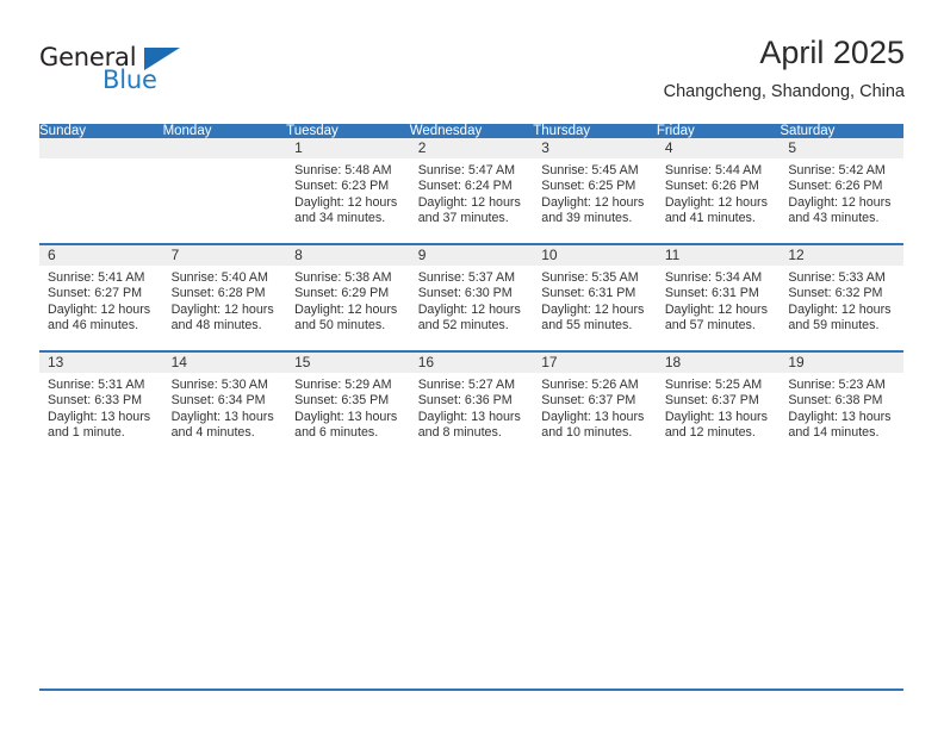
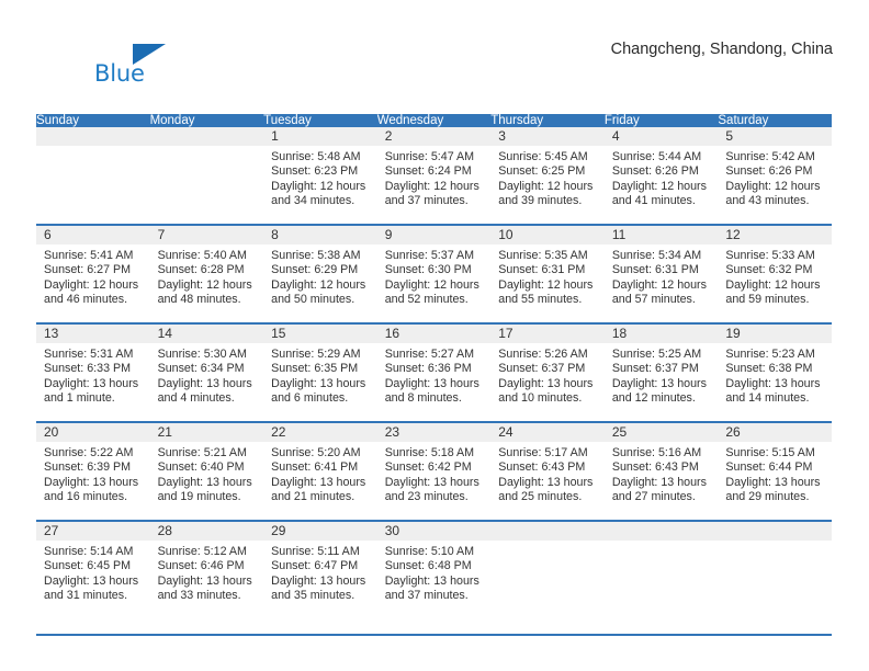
- General
  Blue
- April 2025
  Changcheng, Shandong, China
  Sunday	Monday	Tuesday	Wednesday	Thursday	Friday	Saturday
  		1 Sunrise: 5:48 AM Sunset: 6:23 PM Daylight: 12 hours and 34 minutes.	2 Sunrise: 5:47 AM Sunset: 6:24 PM Daylight: 12 hours and 37 minutes.	3 Sunrise: 5:45 AM Sunset: 6:25 PM Daylight: 12 hours and 39 minutes.	4 Sunrise: 5:44 AM Sunset: 6:26 PM Daylight: 12 hours and 41 minutes.	5 Sunrise: 5:42 AM Sunset: 6:26 PM Daylight: 12 hours and 43 minutes.
  6 Sunrise: 5:41 AM Sunset: 6:27 PM Daylight: 12 hours and 46 minutes.	7 Sunrise: 5:40 AM Sunset: 6:28 PM Daylight: 12 hours and 48 minutes.	8 Sunrise: 5:38 AM Sunset: 6:29 PM Daylight: 12 hours and 50 minutes.	9 Sunrise: 5:37 AM Sunset: 6:30 PM Daylight: 12 hours and 52 minutes.	10 Sunrise: 5:35 AM Sunset: 6:31 PM Daylight: 12 hours and 55 minutes.	11 Sunrise: 5:34 AM Sunset: 6:31 PM Daylight: 12 hours and 57 minutes.	12 Sunrise: 5:33 AM Sunset: 6:32 PM Daylight: 12 hours and 59 minutes.
  13 Sunrise: 5:31 AM Sunset: 6:33 PM Daylight: 13 hours and 1 minute.	14 Sunrise: 5:30 AM Sunset: 6:34 PM Daylight: 13 hours and 4 minutes.	15 Sunrise: 5:29 AM Sunset: 6:35 PM Daylight: 13 hours and 6 minutes.	16 Sunrise: 5:27 AM Sunset: 6:36 PM Daylight: 13 hours and 8 minutes.	17 Sunrise: 5:26 AM Sunset: 6:37 PM Daylight: 13 hours and 10 minutes.	18 Sunrise: 5:25 AM Sunset: 6:37 PM Daylight: 13 hours and 12 minutes.	19 Sunrise: 5:23 AM Sunset: 6:38 PM Daylight: 13 hours and 14 minutes.
+ 20 Sunrise: 5:22 AM Sunset: 6:39 PM Daylight: 13 hours and 16 minutes.	21 Sunrise: 5:21 AM Sunset: 6:40 PM Daylight: 13 hours and 19 minutes.	22 Sunrise: 5:20 AM Sunset: 6:41 PM Daylight: 13 hours and 21 minutes.	23 Sunrise: 5:18 AM Sunset: 6:42 PM Daylight: 13 hours and 23 minutes.	24 Sunrise: 5:17 AM Sunset: 6:43 PM Daylight: 13 hours and 25 minutes.	25 Sunrise: 5:16 AM Sunset: 6:43 PM Daylight: 13 hours and 27 minutes.	26 Sunrise: 5:15 AM Sunset: 6:44 PM Daylight: 13 hours and 29 minutes.
+ 27 Sunrise: 5:14 AM Sunset: 6:45 PM Daylight: 13 hours and 31 minutes.	28 Sunrise: 5:12 AM Sunset: 6:46 PM Daylight: 13 hours and 33 minutes.	29 Sunrise: 5:11 AM Sunset: 6:47 PM Daylight: 13 hours and 35 minutes.	30 Sunrise: 5:10 AM Sunset: 6:48 PM Daylight: 13 hours and 37 minutes.
